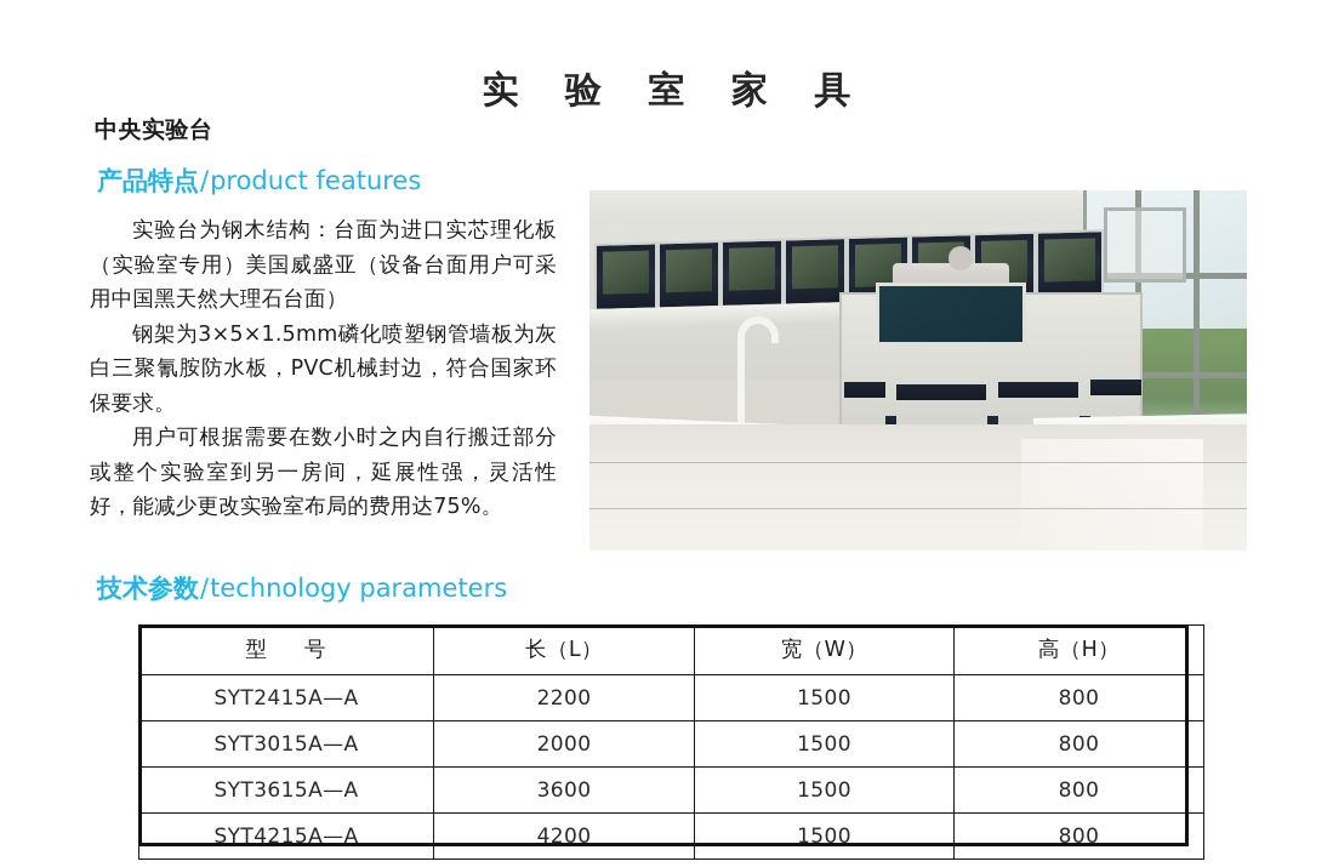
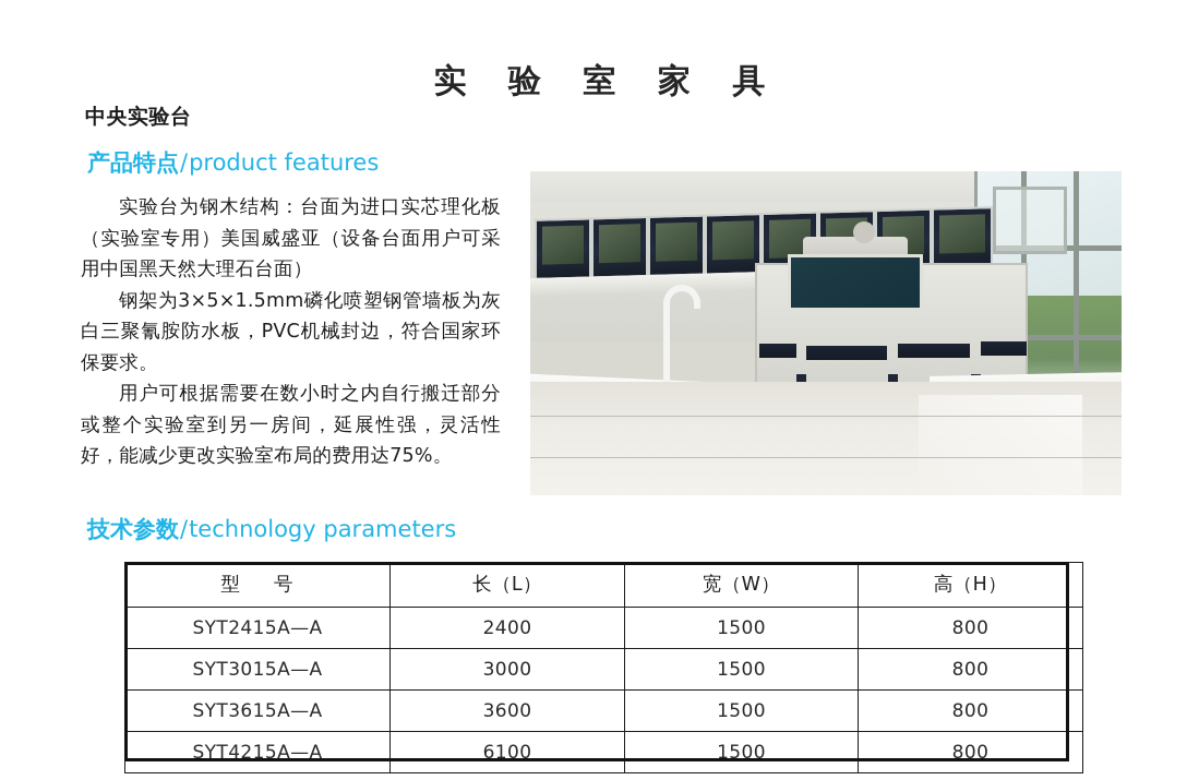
  实 验 室 家 具
  中央实验台
  产品特点/product features
  实验台为钢木结构：台面为进口实芯理化板（实验室专用）美国威盛亚（设备台面用户可采用中国黑天然大理石台面）
  钢架为3×5×1.5mm磷化喷塑钢管墙板为灰白三聚氰胺防水板，PVC机械封边，符合国家环保要求。
  用户可根据需要在数小时之内自行搬迁部分或整个实验室到另一房间，延展性强，灵活性好，能减少更改实验室布局的费用达75%。
  技术参数/technology parameters
  型 号	长（L）	宽（W）	高（H）
- SYT2415A—A	2200	1500	800
+ SYT2415A—A	2400	1500	800
- SYT3015A—A	2000	1500	800
+ SYT3015A—A	3000	1500	800
  SYT3615A—A	3600	1500	800
- SYT4215A—A	4200	1500	800
+ SYT4215A—A	6100	1500	800
